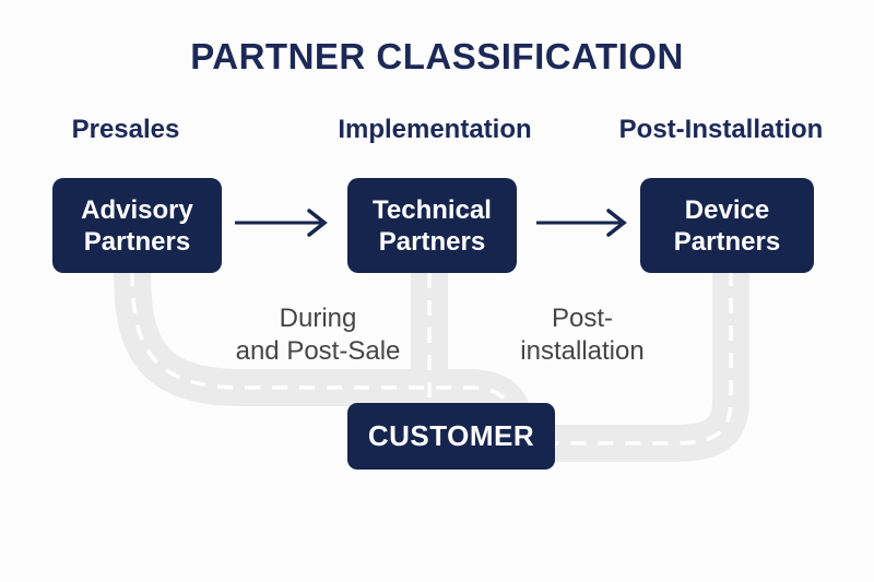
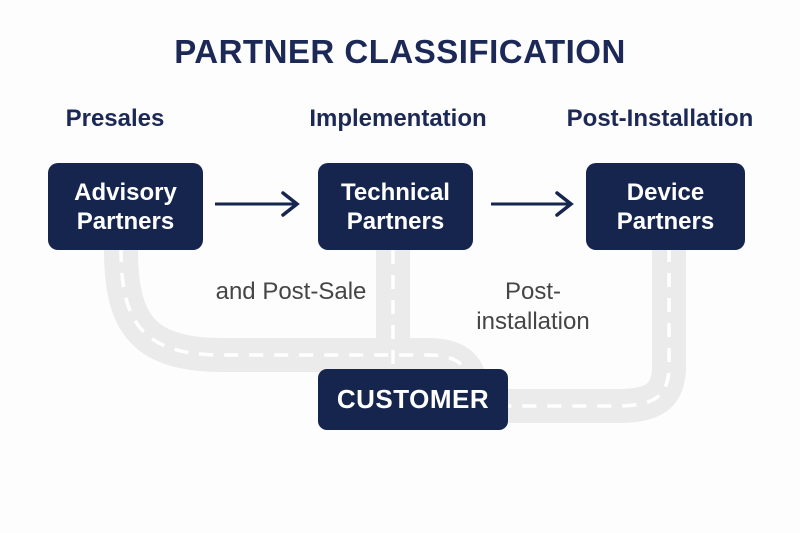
  PARTNER CLASSIFICATION
  Presales
  Implementation
  Post-Installation
  Advisory
  Partners
  Technical
  Partners
  Device
  Partners
- During
  and Post-Sale
  Post-
  installation
  CUSTOMER
